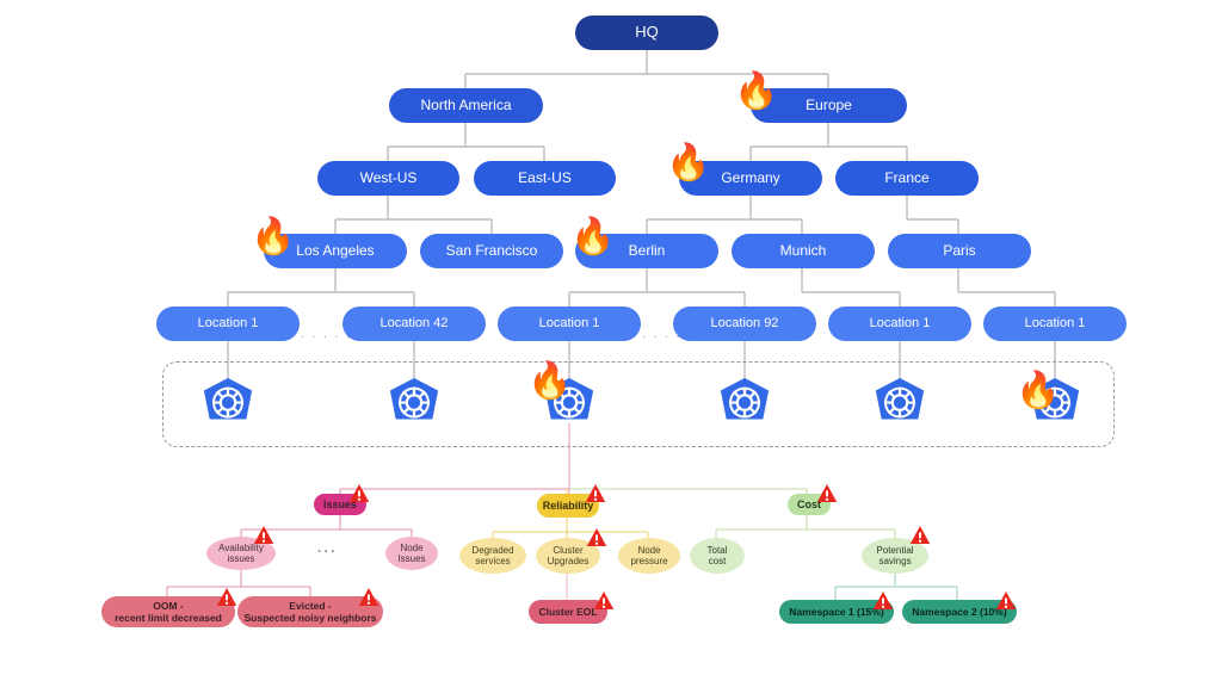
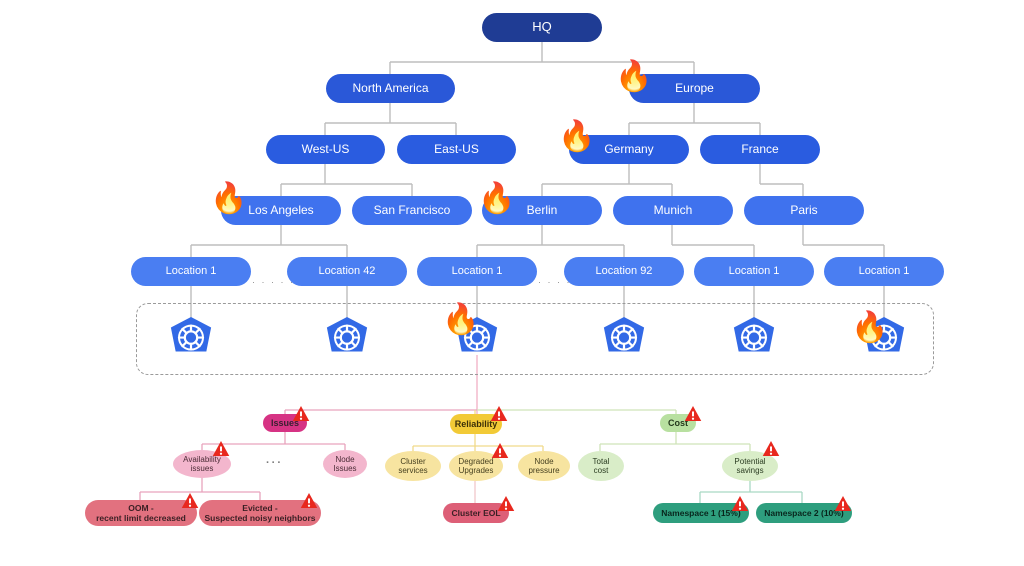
  HQ
  North America
  Europe
  West-US
  East-US
  Germany
  France
  Los Angeles
  San Francisco
  Berlin
  Munich
  Paris
  Location 1
  Location 42
  Location 1
  Location 92
  Location 1
  Location 1
  🔥
  🔥
  🔥
  🔥
  🔥
  🔥
  Issues
  Availability
  issues
  Node
  Issues
  ···
  OOM -
  recent limit decreased
  Evicted -
  Suspected noisy neighbors
  Reliability
- Degraded
+ Cluster
  services
- Cluster
+ Degraded
  Upgrades
  Node
  pressure
  Cluster EOL
  Cost
  Total
  cost
  Potential
  savings
  Namespace 1 (15%)
  Namespace 2 (10%)
